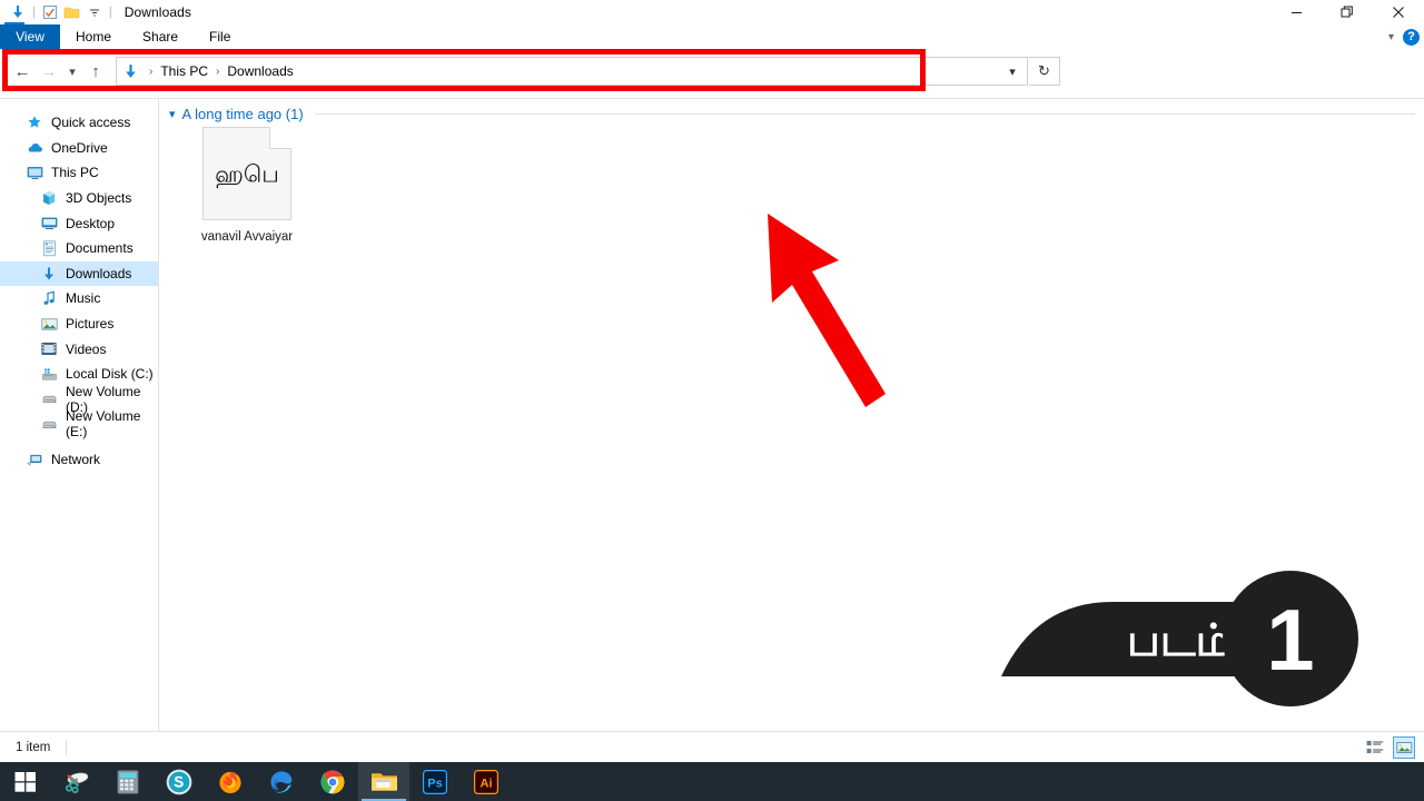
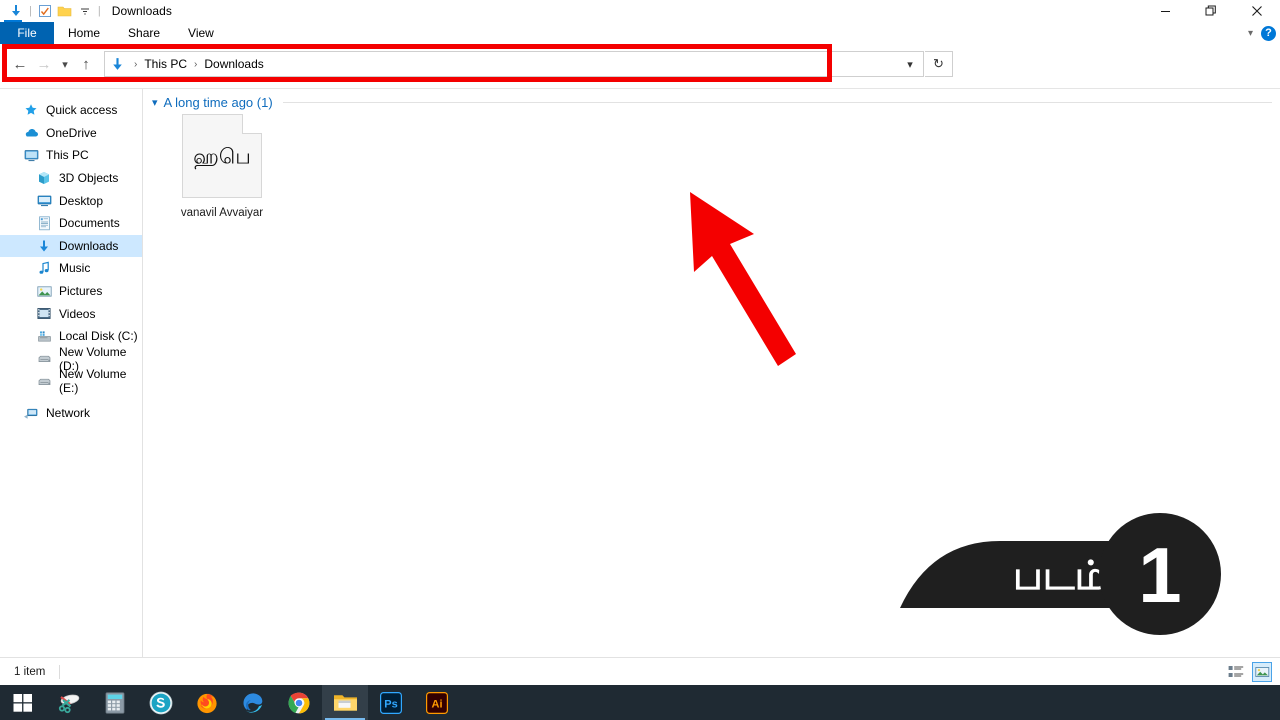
  |
  |
  Downloads
- View
+ File
  Home
  Share
- File
+ View
  ▾
  ?
  ←
  →
  ▾
  ↑
  ›
  This PC
  ›
  Downloads
  ▾
  ↻
  Quick access
  OneDrive
  This PC
  3D Objects
  Desktop
  Documents
  Downloads
  Music
  Pictures
  Videos
  Local Disk (C:)
  New Volume (D:)
  New Volume (E:)
  Network
  ▾
  A long time ago (1)
  ஹபெ
  vanavil Avvaiyar
  படம்
  1
  1 item
  Ps
  Ai
